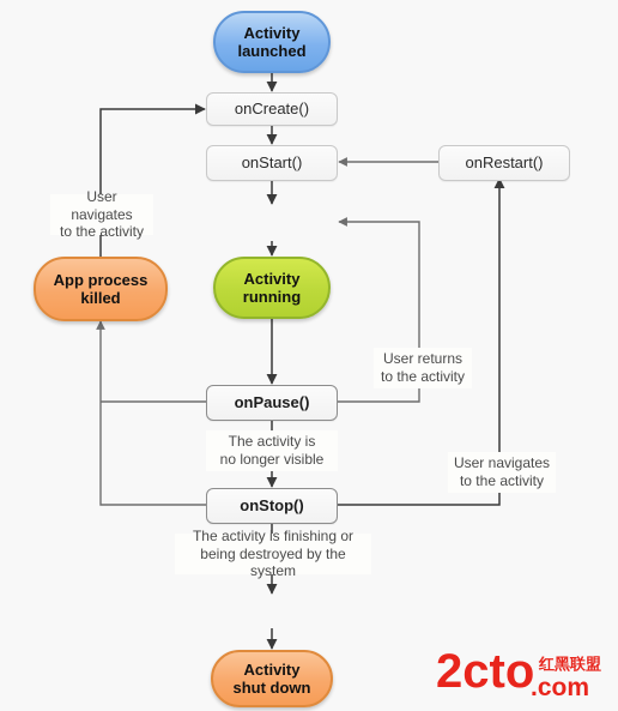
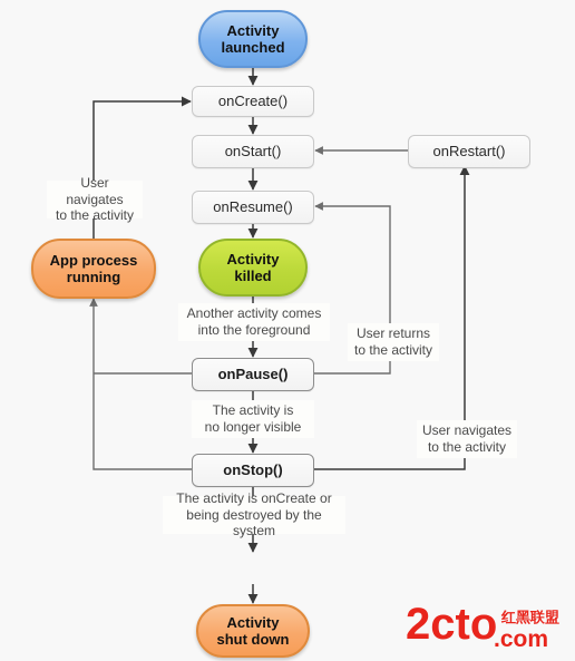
  Activity
  launched
  onCreate()
  onStart()
  onRestart()
+ onResume()
  Activity
- running
+ killed
  App process
- killed
+ running
  onPause()
  onStop()
  Activity
  shut down
  User navigates
  to the activity
+ Another activity comes
+ into the foreground
  User returns
  to the activity
  The activity is
  no longer visible
  User navigates
  to the activity
- The activity is finishing or
+ The activity is onCreate or
  being destroyed by the system
  2cto
  .com
  红黑联盟
